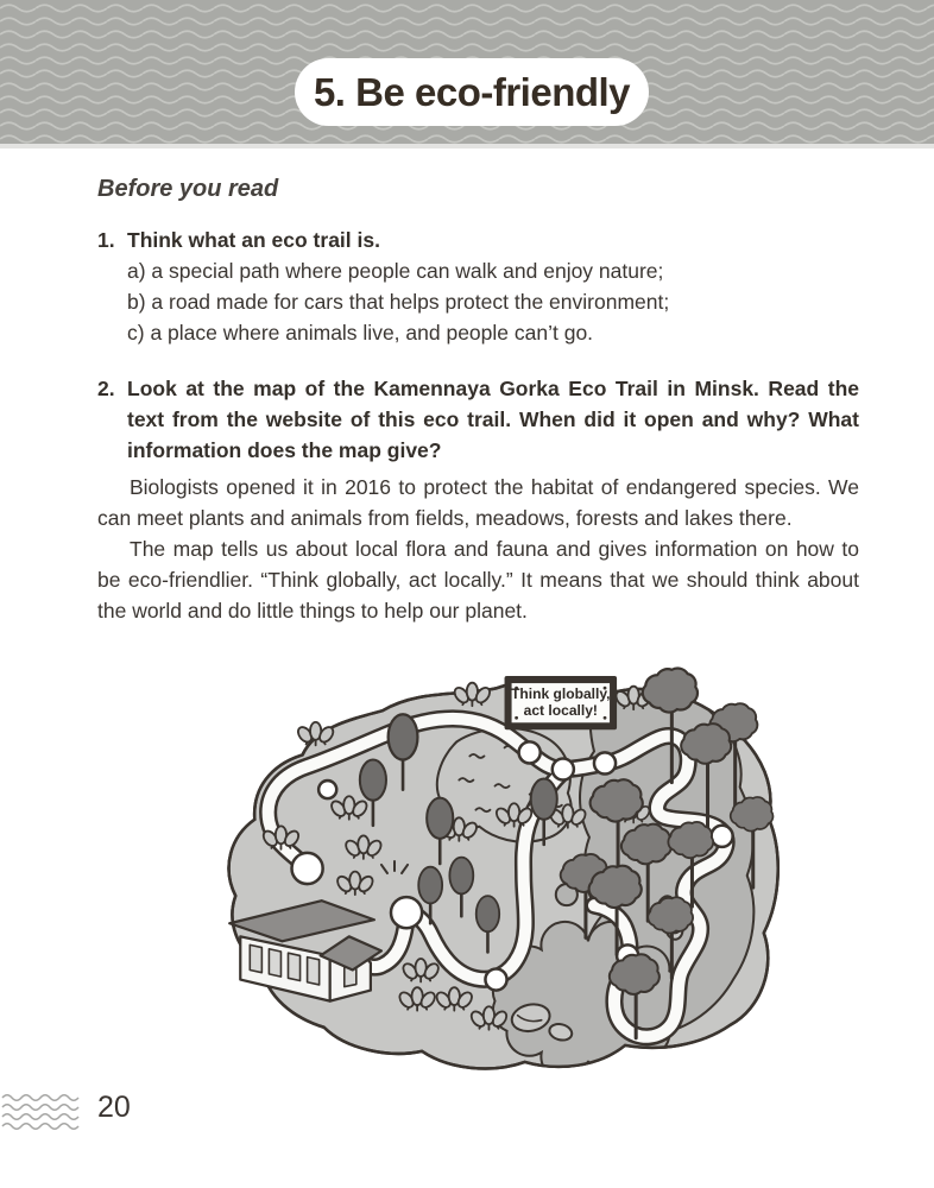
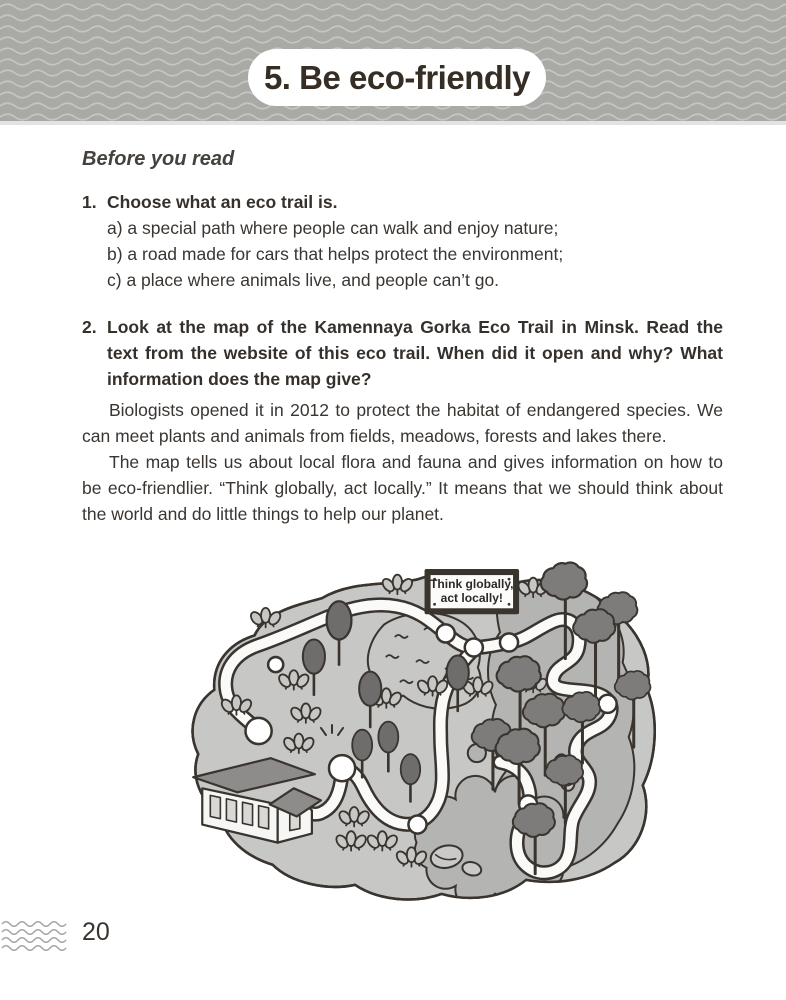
  5. Be eco-friendly
  Before you read
  1.
- Think what an eco trail is.
+ Choose what an eco trail is.
  a) a special path where people can walk and enjoy nature;
  b) a road made for cars that helps protect the environment;
  c) a place where animals live, and people can’t go.
  2.
  Look at the map of the Kamennaya Gorka Eco Trail in Minsk. Read the text from the website of this eco trail. When did it open and why? What information does the map give?
- Biologists opened it in 2016 to protect the habitat of endangered species. We can meet plants and animals from fields, meadows, forests and lakes there.
+ Biologists opened it in 2012 to protect the habitat of endangered species. We can meet plants and animals from fields, meadows, forests and lakes there.
  The map tells us about local flora and fauna and gives information on how to be eco-friendlier. “Think globally, act locally.” It means that we should think about the world and do little things to help our planet.
  Think globally,
  act locally!
  20
